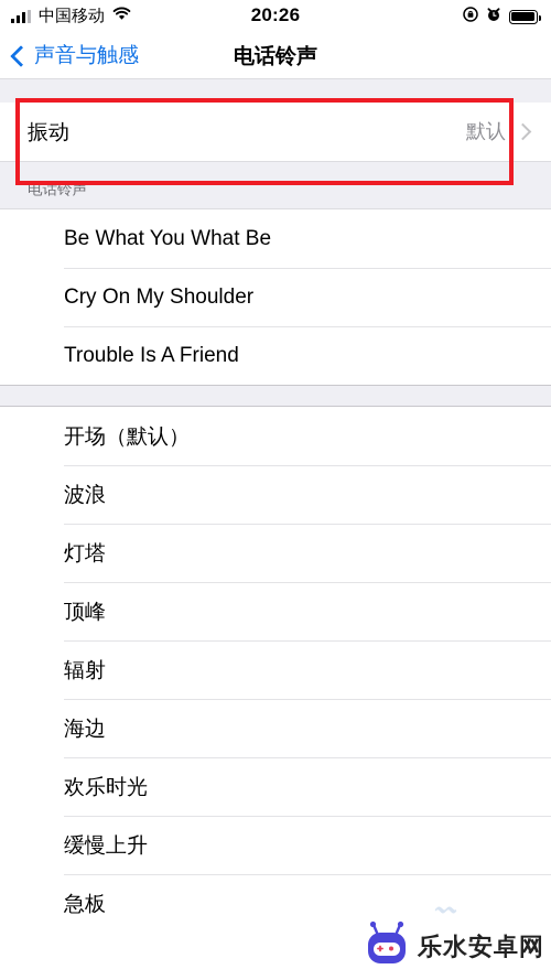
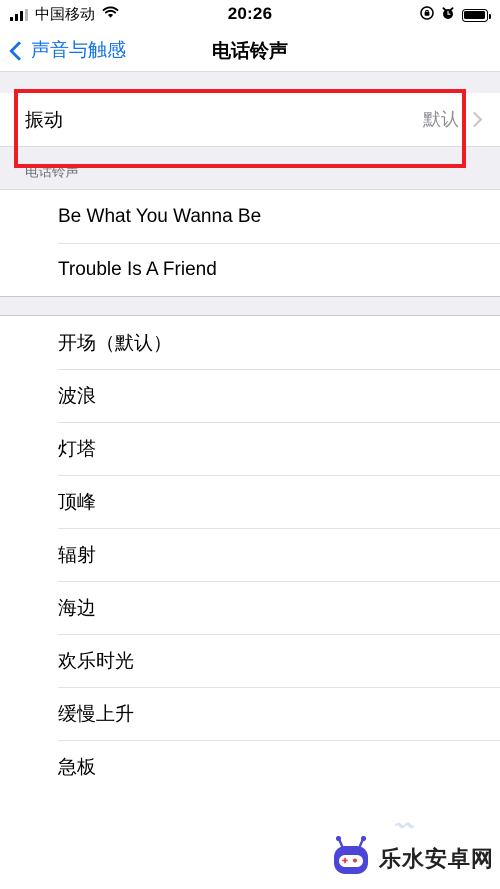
  中国移动
  20:26
  声音与触感
  电话铃声
  振动
  默认
  电话铃声
- Be What You What Be
+ Be What You Wanna Be
- Cry On My Shoulder
  Trouble Is A Friend
  开场（默认）
  波浪
  灯塔
  顶峰
  辐射
  海边
  欢乐时光
  缓慢上升
  急板
  〰
  乐水安卓网
